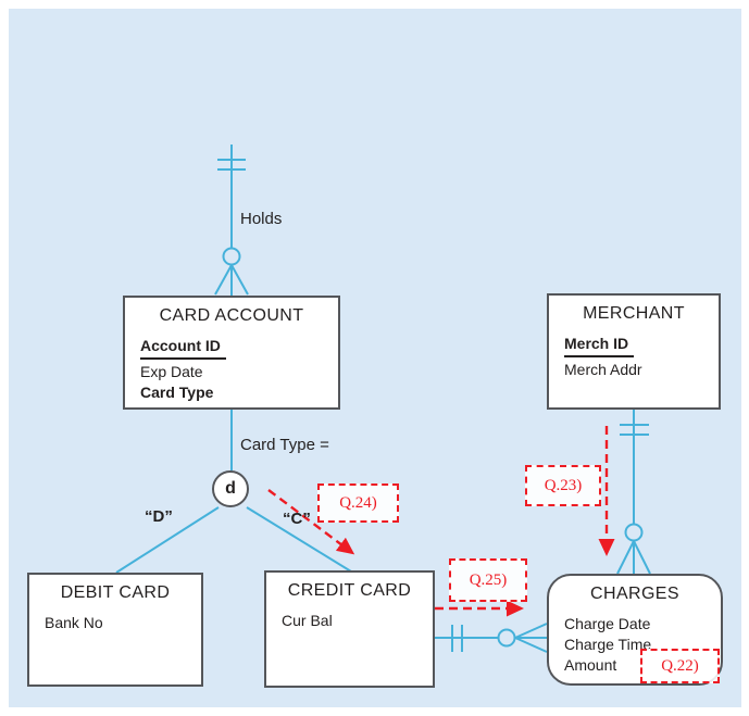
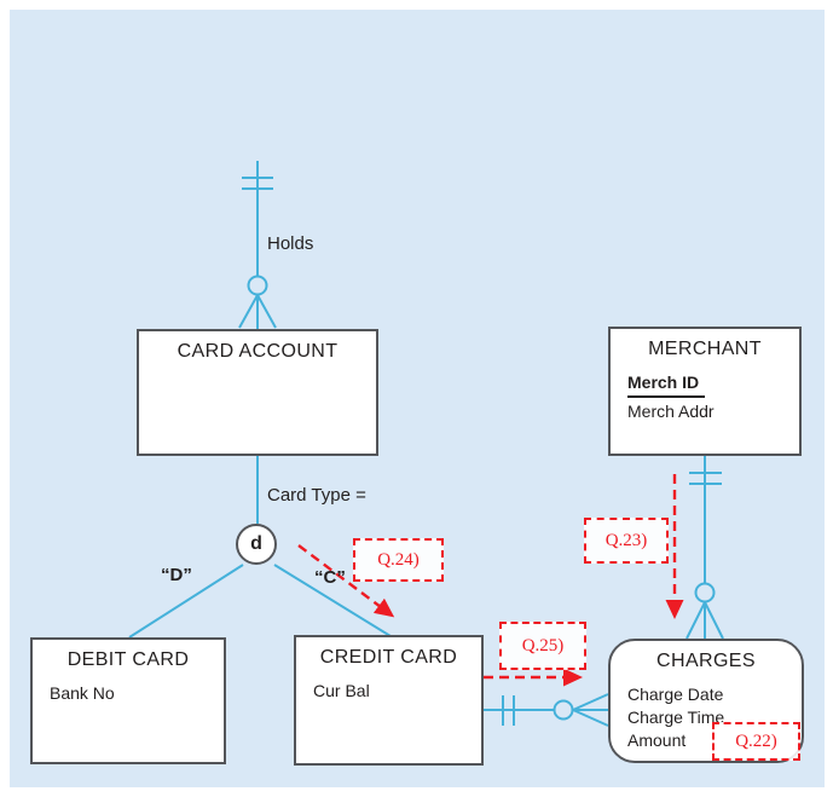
  CARD ACCOUNT
- Account ID
- Exp Date
- Card Type
  MERCHANT
  Merch ID
  Merch Addr
  DEBIT CARD
  Bank No
  CREDIT CARD
  Cur Bal
  CHARGES
  Charge Date
  Charge Time
  Amount
  d
  Holds
  Card Type =
  “D”
  “C”
  Q.24)
  Q.23)
  Q.25)
  Q.22)
